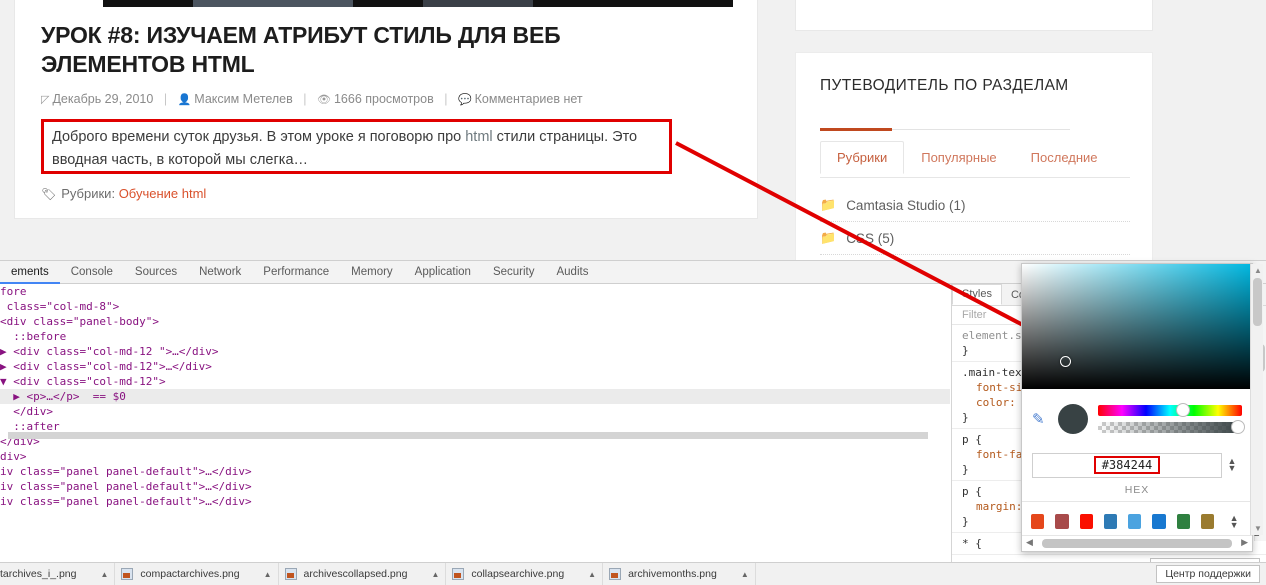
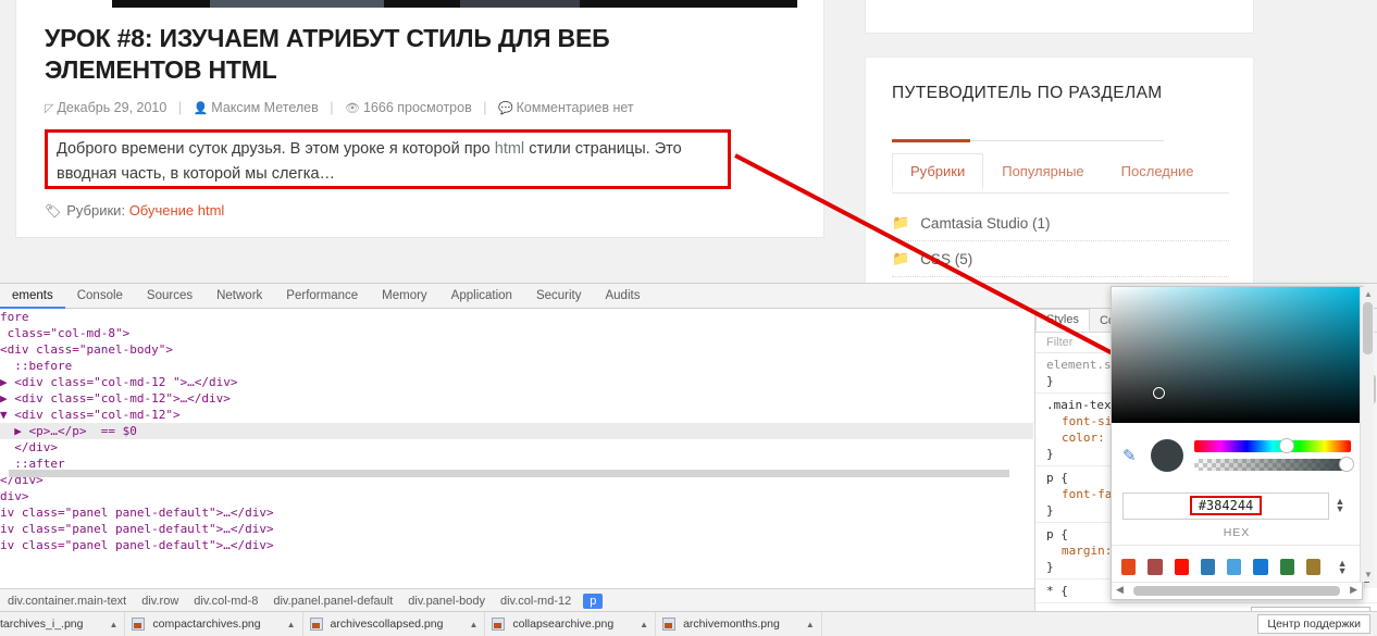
  УРОК #8: ИЗУЧАЕМ АТРИБУТ СТИЛЬ ДЛЯ ВЕБ ЭЛЕМЕНТОВ HTML
  ◸ Декабрь 29, 2010 | 👤 Максим Метелев | 👁 1666 просмотров | 💬 Комментариев нет
- Доброго времени суток друзья. В этом уроке я поговорю про html стили страницы. Это вводная часть, в которой мы слегка…
+ Доброго времени суток друзья. В этом уроке я которой про html стили страницы. Это вводная часть, в которой мы слегка…
  🏷 Рубрики: Обучение html
  ПУТЕВОДИТЕЛЬ ПО РАЗДЕЛАМ
  Рубрики
  Популярные
  Последние
  📁
  Camtasia Studio (1)
  📁
  CS (5)
  ements
  Console
  Sources
  Network
  Performance
  Memory
  Application
  Security
  Audits
  fore
  class="col-md-8">
  <div class="panel-body">
  ::before
  ▶ <div class="col-md-12 ">…</div>
  ▶ <div class="col-md-12">…</div>
  ▼ <div class="col-md-12">
  ▶ <p>…</p> == $0
  </div>
  ::after
  </div>
  div>
  iv class="panel panel-default">…</div>
  iv class="panel panel-default">…</div>
  iv class="panel panel-default">…</div>
+ div.container.main-text
+ div.row
+ div.col-md-8
+ div.panel.panel-default
+ div.panel-body
+ div.col-md-12
+ p
  tyles
  Filter
  element.s
  }
  .main-tex
  font-si
  color:
  }
  p {
  font-fa
  }
  p {
  margin:
  }
  * {
  ✎
  #384244
  ▲
  ▼
  HEX
  ▲
  ▼
  ◀
  ▶
  ▲
  ▼
  tarchives_i_.png
  ▲
  compactarchives.png
  ▲
  archivescollapsed.png
  ▲
  collapsearchive.png
  ▲
  archivemonths.png
  ▲
  Центр поддержки
